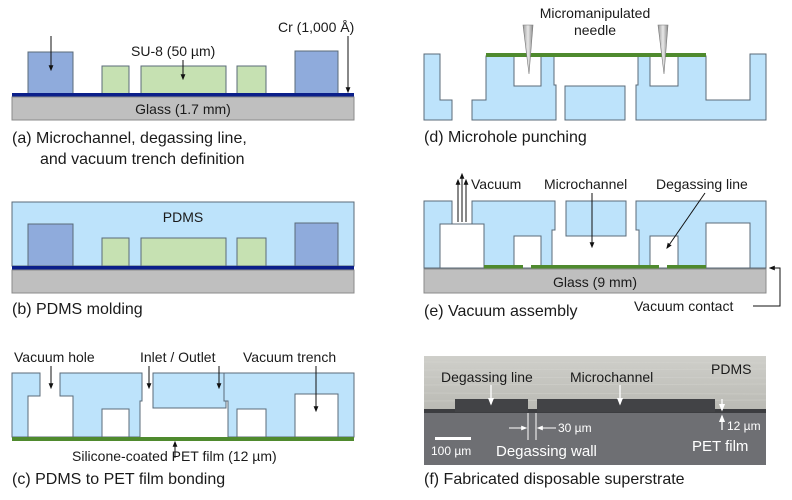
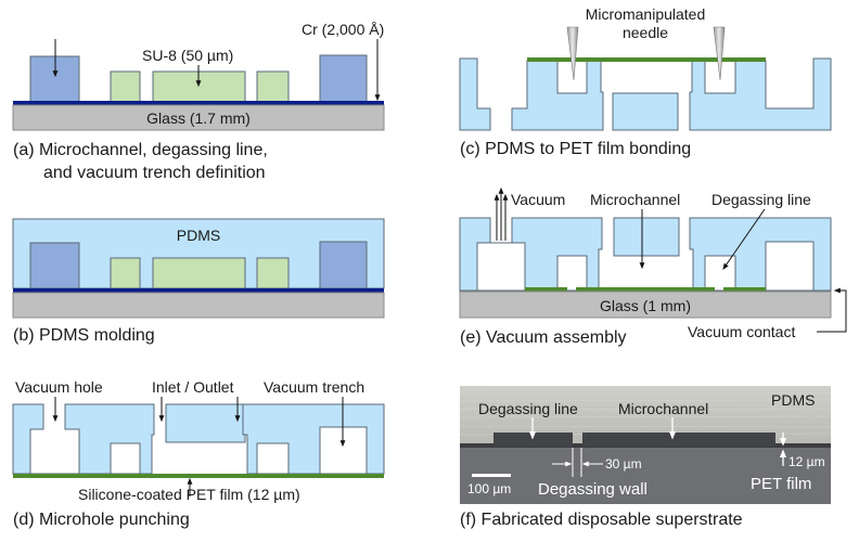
  SU-8 (50 µm)
- Cr (1,000 Å)
+ Cr (2,000 Å)
  Glass (1.7 mm)
  (a) Microchannel, degassing line,
  and vacuum trench definition
  PDMS
  (b) PDMS molding
  Vacuum hole
  Inlet / Outlet
  Vacuum trench
  Silicone-coated PET film (12 µm)
- (c) PDMS to PET film bonding
+ (d) Microhole punching
  Micromanipulated
  needle
- (d) Microhole punching
+ (c) PDMS to PET film bonding
  Vacuum
  Microchannel
  Degassing line
- Glass (9 mm)
+ Glass (1 mm)
  Vacuum contact
  (e) Vacuum assembly
  Degassing line
  Microchannel
  PDMS
  12 µm
  30 µm
  100 µm
  Degassing wall
  PET film
  (f) Fabricated disposable superstrate
